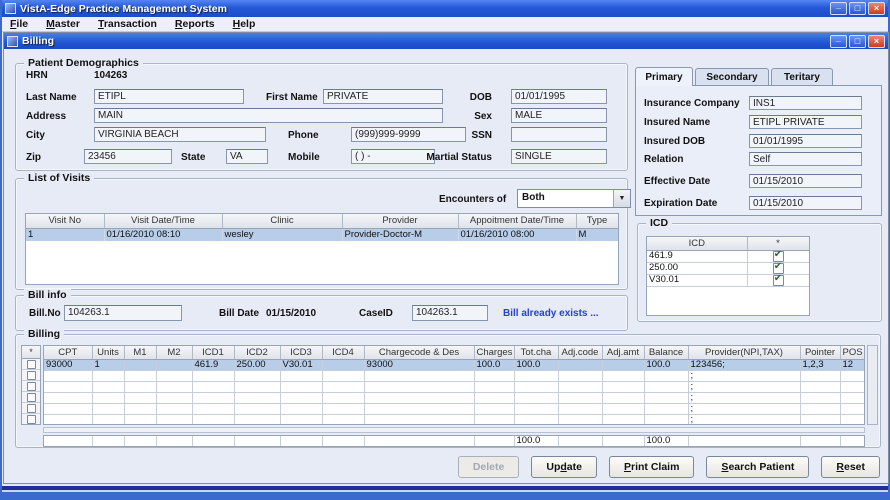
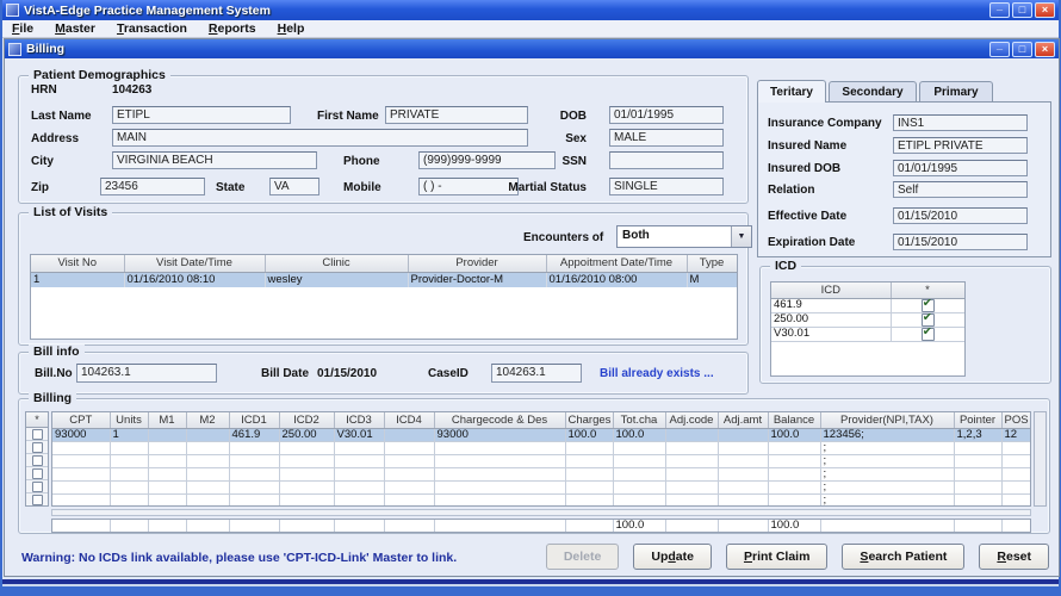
  VistA-Edge Practice Management System
  _
  □
  ×
  File
  Master
  Transaction
  Reports
  Help
  Billing
  _
  □
  ×
  Patient Demographics
  HRN
  104263
  Last Name
  ETIPL
  First Name
  PRIVATE
  DOB
  01/01/1995
  Address
  MAIN
  Sex
  MALE
  City
  VIRGINIA BEACH
  Phone
  (999)999-9999
  SSN
  Zip
  23456
  State
  VA
  Mobile
  ( ) -
  Martial Status
  SINGLE
- Primary
+ Teritary
  Secondary
- Teritary
+ Primary
  Insurance Company
  INS1
  Insured Name
  ETIPL PRIVATE
  Insured DOB
  01/01/1995
  Relation
  Self
  Effective Date
  01/15/2010
  Expiration Date
  01/15/2010
  ICD
  ICD	*
  461.9	✔
  250.00	✔
  V30.01	✔
  List of Visits
  Encounters of
  Both
  Visit No	Visit Date/Time	Clinic	Provider	Appoitment Date/Time	Type
  1	01/16/2010 08:10	wesley	Provider-Doctor-M	01/16/2010 08:00	M
  Bill info
  Bill.No
  104263.1
  Bill Date
  01/15/2010
  CaseID
  104263.1
  Bill already exists ...
  Billing
  *
  CPT	Units	M1	M2	ICD1	ICD2	ICD3	ICD4	Chargecode & Des	Charges	Tot.cha	Adj.code	Adj.amt	Balance	Provider(NPI,TAX)	Pointer	POS
  93000	1			461.9	250.00	V30.01		93000	100.0	100.0			100.0	123456;	1,2,3	12
  														;
  														;
  														;
  														;
  														;
  										100.0			100.0
+ Warning: No ICDs link available, please use 'CPT-ICD-Link' Master to link.
  Delete
  Up
  d
  ate
  P
  rint Claim
  S
  earch Patient
  R
  eset
